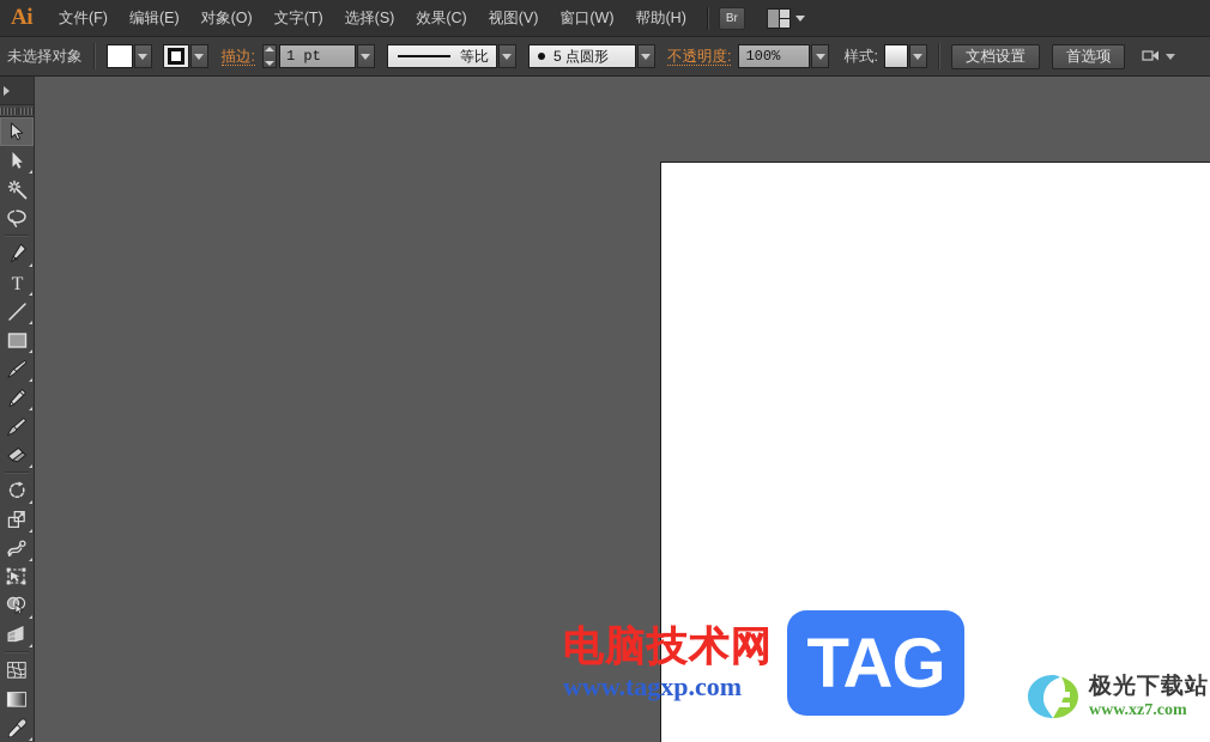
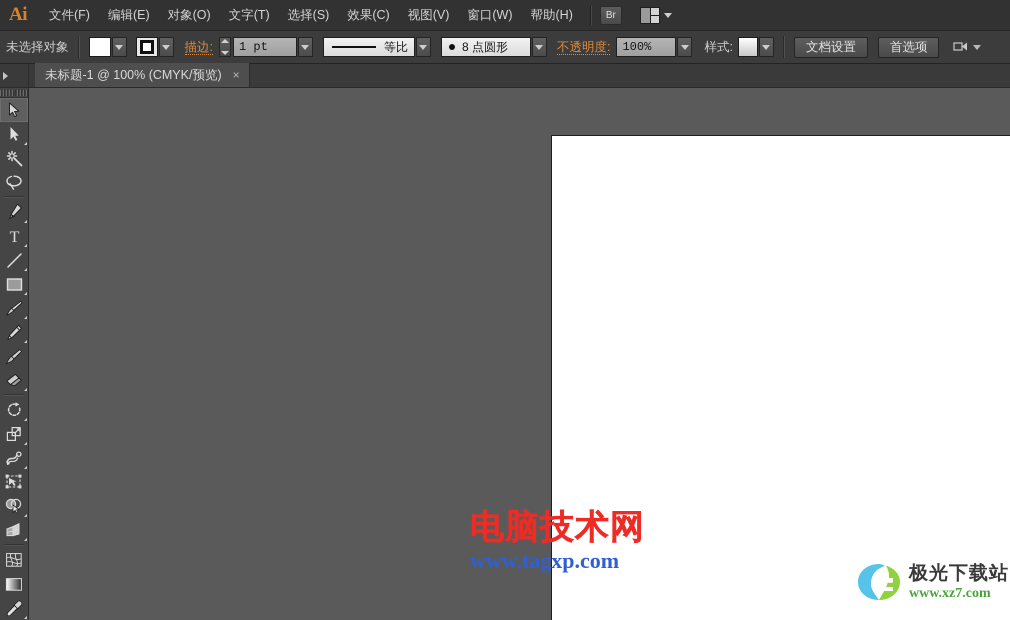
  Ai
  文件(F)
  编辑(E)
  对象(O)
  文字(T)
  选择(S)
  效果(C)
  视图(V)
  窗口(W)
  帮助(H)
  Br
  未选择对象
  描边:
  1 pt
  等比
- 5 点圆形
+ 8 点圆形
  不透明度:
  100%
  样式:
  文档设置
  首选项
+ 未标题-1 @ 100% (CMYK/预览)
+ ×
  T
  电脑技术网
  www.tagxp.com
- TAG
  极光下载站
  www.xz7.com
